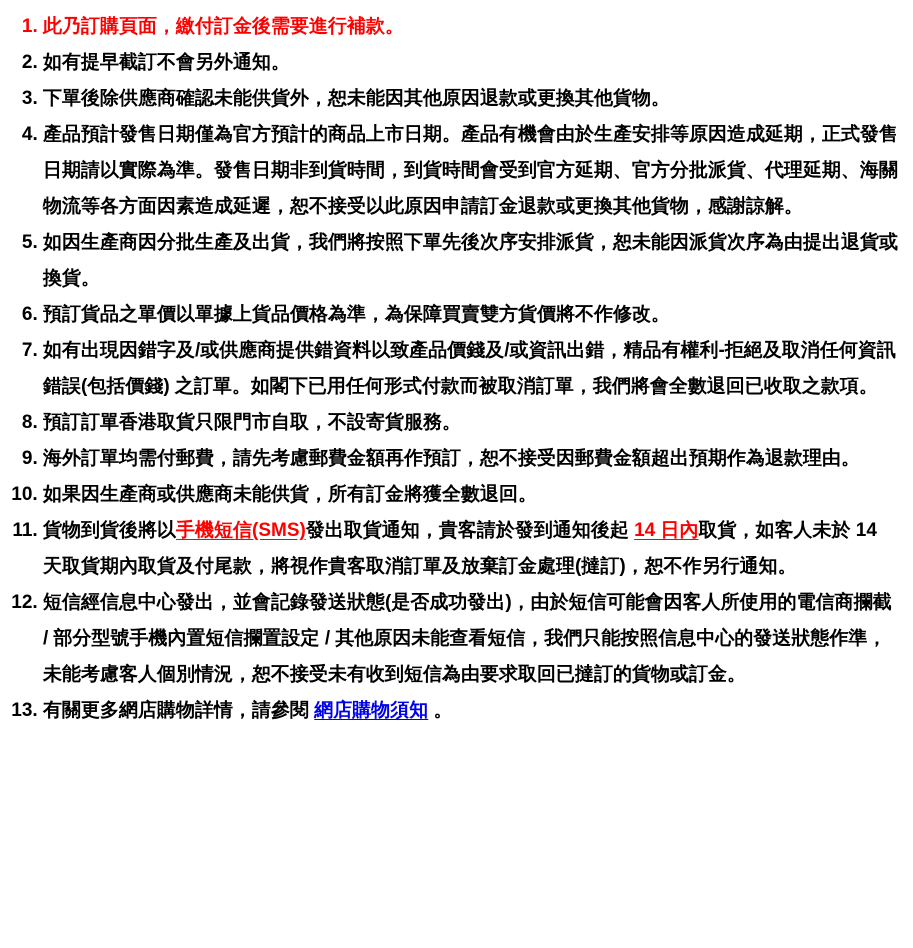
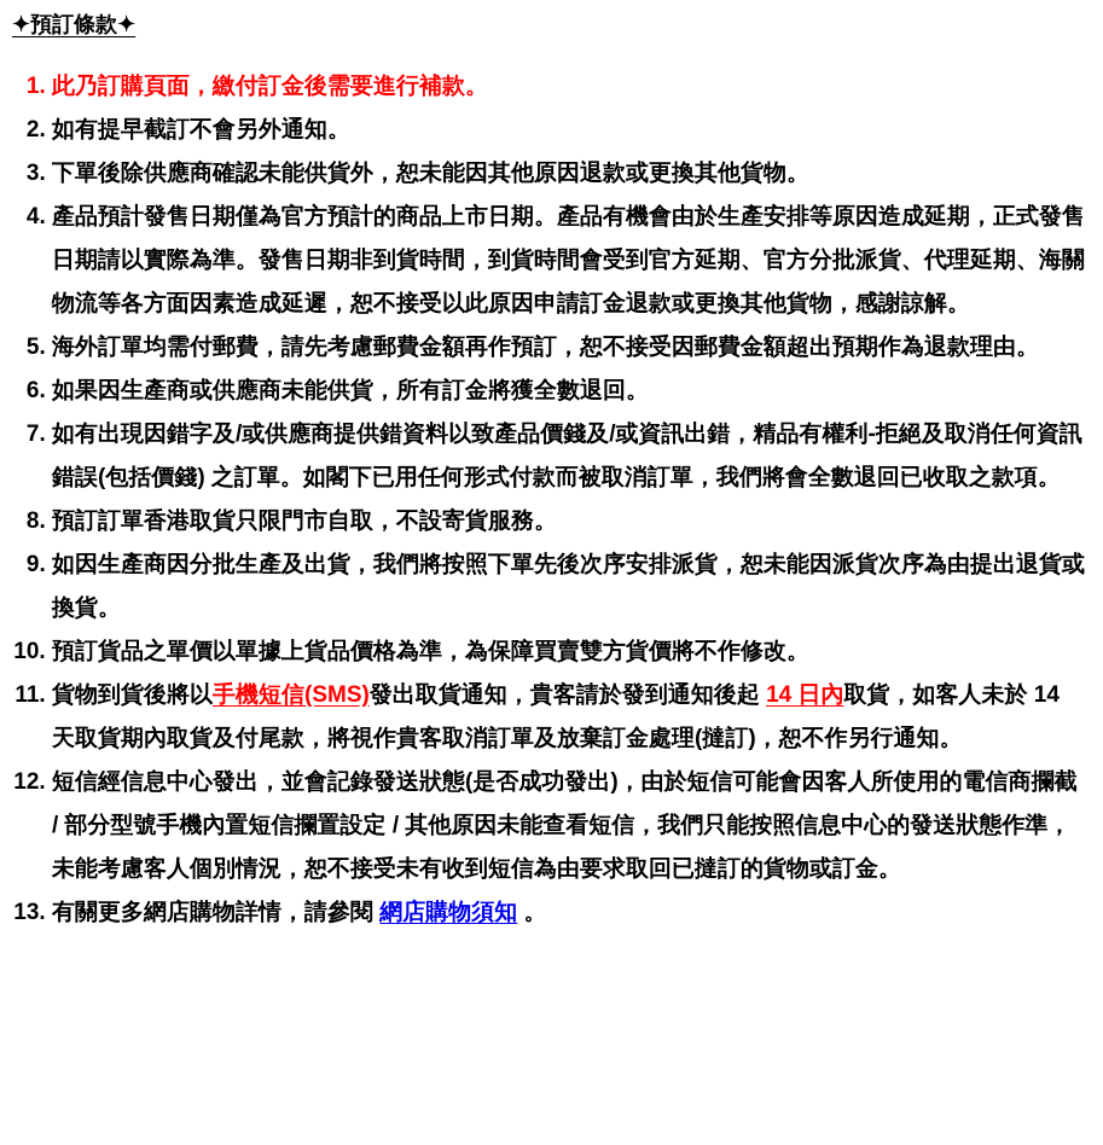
+ ✦預訂條款✦
  此乃訂購頁面，繳付訂金後需要進行補款。
  如有提早截訂不會另外通知。
  下單後除供應商確認未能供貨外，恕未能因其他原因退款或更換其他貨物。
  產品預計發售日期僅為官方預計的商品上市日期。產品有機會由於生產安排等原因造成延期，正式發售日期請以實際為準。發售日期非到貨時間，到貨時間會受到官方延期、官方分批派貨、代理延期、海關物流等各方面因素造成延遲，恕不接受以此原因申請訂金退款或更換其他貨物，感謝諒解。
- 如因生產商因分批生產及出貨，我們將按照下單先後次序安排派貨，恕未能因派貨次序為由提出退貨或換貨。
+ 海外訂單均需付郵費，請先考慮郵費金額再作預訂，恕不接受因郵費金額超出預期作為退款理由。
- 預訂貨品之單價以單據上貨品價格為準，為保障買賣雙方貨價將不作修改。
+ 如果因生產商或供應商未能供貨，所有訂金將獲全數退回。
  如有出現因錯字及/或供應商提供錯資料以致產品價錢及/或資訊出錯，精品有權利-拒絕及取消任何資訊錯誤(包括價錢) 之訂單。如閣下已用任何形式付款而被取消訂單，我們將會全數退回已收取之款項。
  預訂訂單香港取貨只限門市自取，不設寄貨服務。
- 海外訂單均需付郵費，請先考慮郵費金額再作預訂，恕不接受因郵費金額超出預期作為退款理由。
+ 如因生產商因分批生產及出貨，我們將按照下單先後次序安排派貨，恕未能因派貨次序為由提出退貨或換貨。
- 如果因生產商或供應商未能供貨，所有訂金將獲全數退回。
+ 預訂貨品之單價以單據上貨品價格為準，為保障買賣雙方貨價將不作修改。
  貨物到貨後將以手機短信(SMS)發出取貨通知，貴客請於發到通知後起 14 日內取貨，如客人未於 14 天取貨期內取貨及付尾款，將視作貴客取消訂單及放棄訂金處理(撻訂)，恕不作另行通知。
  短信經信息中心發出，並會記錄發送狀態(是否成功發出)，由於短信可能會因客人所使用的電信商攔截 / 部分型號手機內置短信攔置設定 / 其他原因未能查看短信，我們只能按照信息中心的發送狀態作準，未能考慮客人個別情況，恕不接受未有收到短信為由要求取回已撻訂的貨物或訂金。
  有關更多網店購物詳情，請參閱 網店購物須知 。
